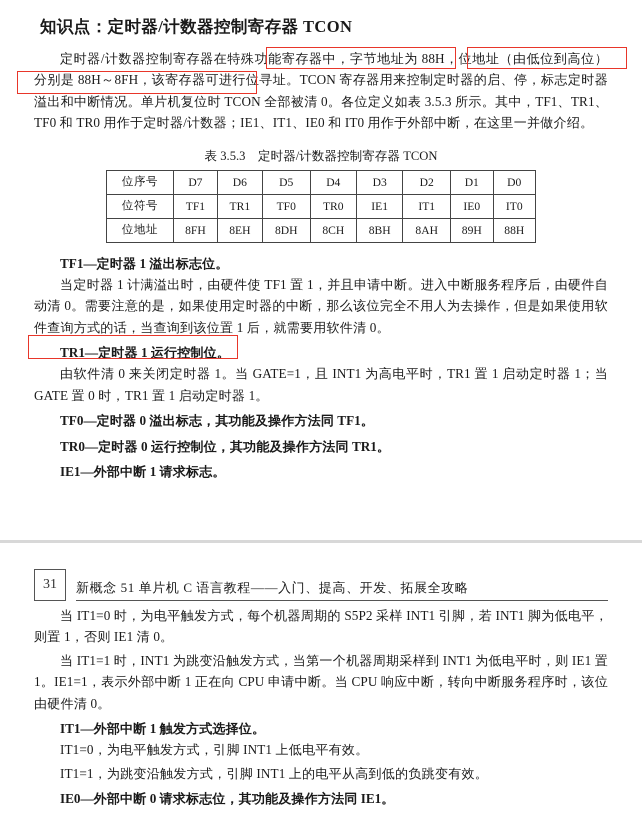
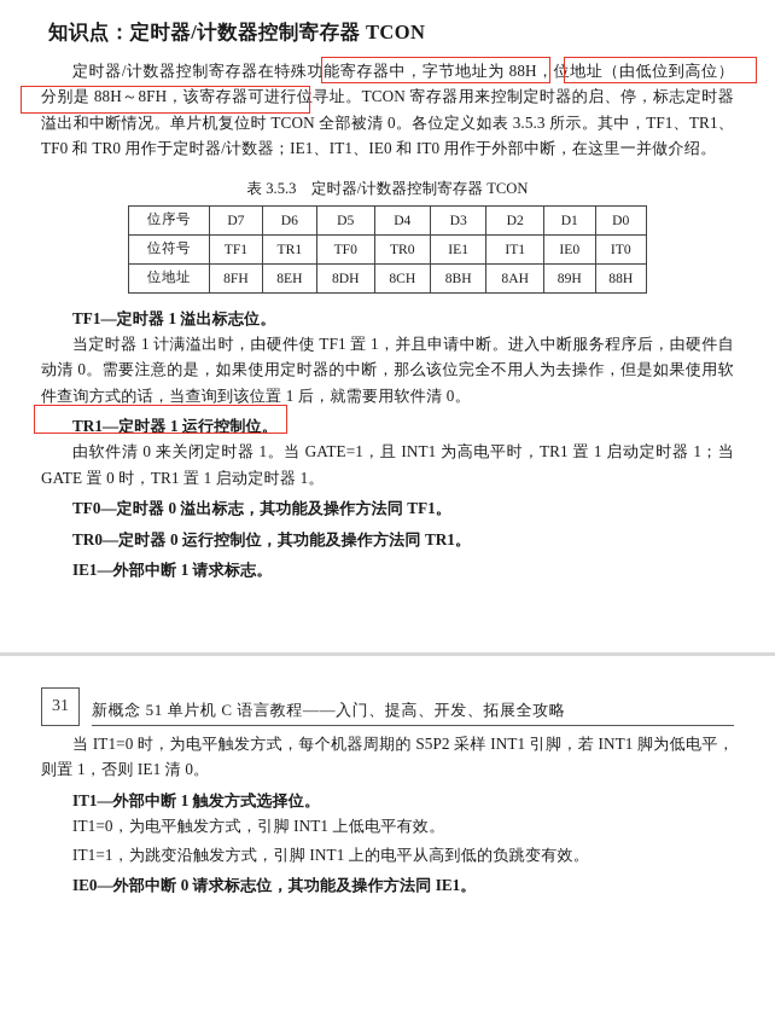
  知识点：定时器/计数器控制寄存器 TCON
  定时器/计数器控制寄存器在特殊功能寄存器中，字节地址为 88H，位地址（由低位到高位）分别是 88H～8FH，该寄存器可进行位寻址。TCON 寄存器用来控制定时器的启、停，标志定时器溢出和中断情况。单片机复位时 TCON 全部被清 0。各位定义如表 3.5.3 所示。其中，TF1、TR1、TF0 和 TR0 用作于定时器/计数器；IE1、IT1、IE0 和 IT0 用作于外部中断，在这里一并做介绍。
  表 3.5.3 定时器/计数器控制寄存器 TCON
  位序号	D7	D6	D5	D4	D3	D2	D1	D0
  位符号	TF1	TR1	TF0	TR0	IE1	IT1	IE0	IT0
  位地址	8FH	8EH	8DH	8CH	8BH	8AH	89H	88H
  TF1—定时器 1 溢出标志位。
  当定时器 1 计满溢出时，由硬件使 TF1 置 1，并且申请中断。进入中断服务程序后，由硬件自动清 0。需要注意的是，如果使用定时器的中断，那么该位完全不用人为去操作，但是如果使用软件查询方式的话，当查询到该位置 1 后，就需要用软件清 0。
  TR1—定时器 1 运行控制位。
  由软件清 0 来关闭定时器 1。当 GATE=1，且 INT1 为高电平时，TR1 置 1 启动定时器 1；当 GATE 置 0 时，TR1 置 1 启动定时器 1。
  TF0—定时器 0 溢出标志，其功能及操作方法同 TF1。
  TR0—定时器 0 运行控制位，其功能及操作方法同 TR1。
  IE1—外部中断 1 请求标志。
  31
  新概念 51 单片机 C 语言教程——入门、提高、开发、拓展全攻略
  当 IT1=0 时，为电平触发方式，每个机器周期的 S5P2 采样 INT1 引脚，若 INT1 脚为低电平，则置 1，否则 IE1 清 0。
- 当 IT1=1 时，INT1 为跳变沿触发方式，当第一个机器周期采样到 INT1 为低电平时，则 IE1 置 1。IE1=1，表示外部中断 1 正在向 CPU 申请中断。当 CPU 响应中断，转向中断服务程序时，该位由硬件清 0。
  IT1—外部中断 1 触发方式选择位。
  IT1=0，为电平触发方式，引脚 INT1 上低电平有效。
  IT1=1，为跳变沿触发方式，引脚 INT1 上的电平从高到低的负跳变有效。
  IE0—外部中断 0 请求标志位，其功能及操作方法同 IE1。
